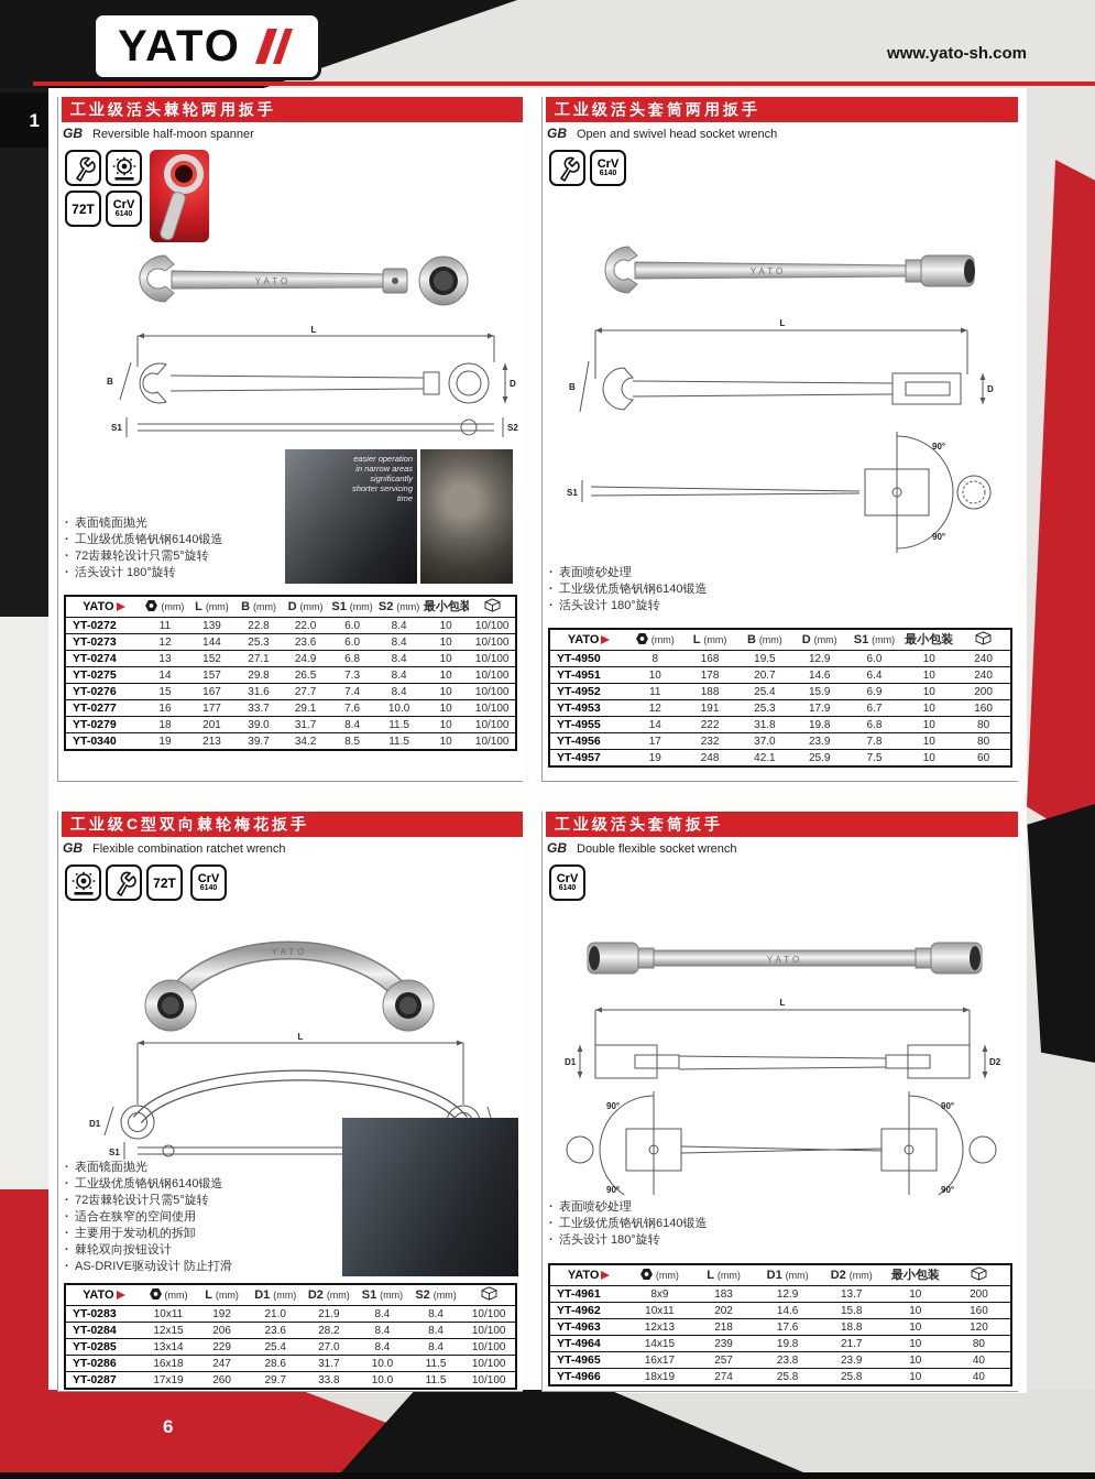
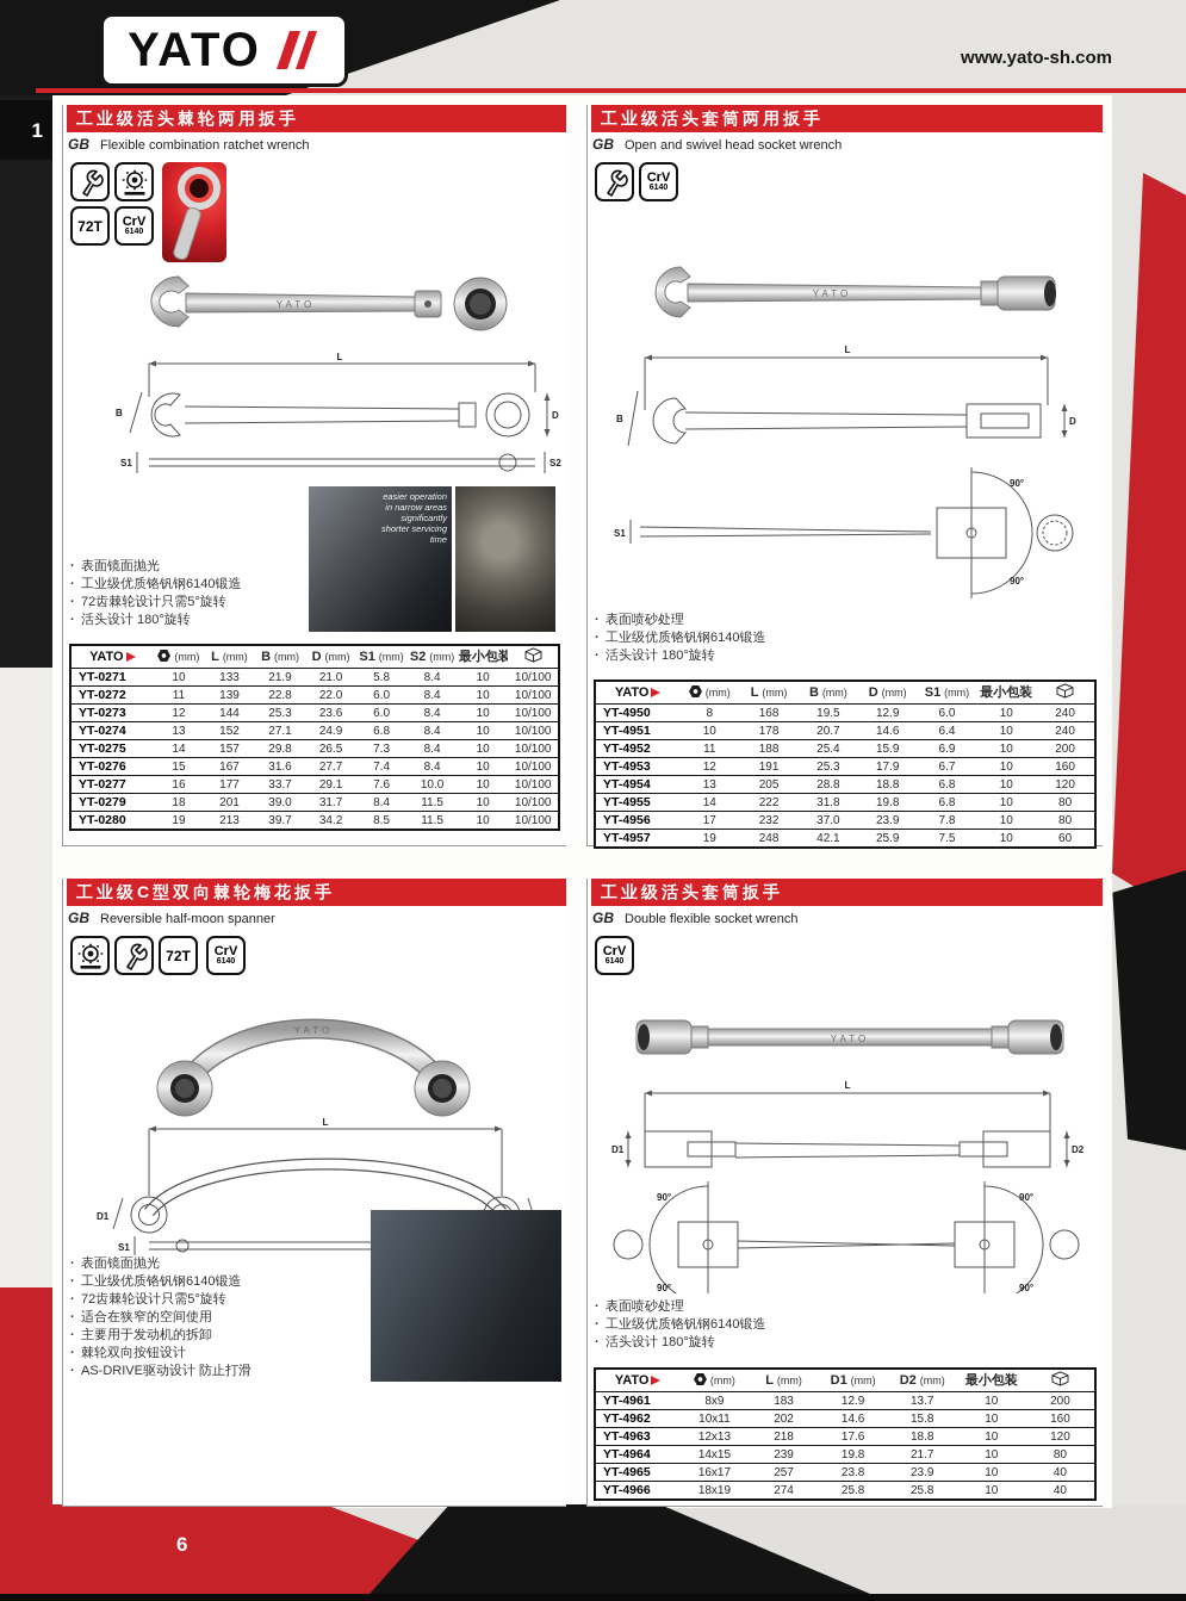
  YATO
  www.yato-sh.com
  1
  6
  工业级活头棘轮两用扳手
- GB Reversible half-moon spanner
+ GB Flexible combination ratchet wrench
  72T
  CrV
  YATO
  L
  D
  B
  S1
  S2
  easier operation
  in narrow areas
  significantly
  shorter servicing
  time
  表面镜面抛光
  工业级优质铬钒钢6140锻造
  72齿棘轮设计只需5°旋转
  活头设计 180°旋转
  YATO	(mm)	L (mm)	B (mm)	D (mm)	S1 (mm)	S2 (mm)	最小包装
+ YT-0271	10	133	21.9	21.0	5.8	8.4	10	10/100
  YT-0272	11	139	22.8	22.0	6.0	8.4	10	10/100
  YT-0273	12	144	25.3	23.6	6.0	8.4	10	10/100
  YT-0274	13	152	27.1	24.9	6.8	8.4	10	10/100
  YT-0275	14	157	29.8	26.5	7.3	8.4	10	10/100
  YT-0276	15	167	31.6	27.7	7.4	8.4	10	10/100
  YT-0277	16	177	33.7	29.1	7.6	10.0	10	10/100
  YT-0279	18	201	39.0	31.7	8.4	11.5	10	10/100
- YT-0340	19	213	39.7	34.2	8.5	11.5	10	10/100
+ YT-0280	19	213	39.7	34.2	8.5	11.5	10	10/100
  工业级活头套筒两用扳手
  GB Open and swivel head socket wrench
  CrV
  YATO
  L
  D
  B
  S1
  90°
  90°
  表面喷砂处理
  工业级优质铬钒钢6140锻造
  活头设计 180°旋转
  YATO	(mm)	L (mm)	B (mm)	D (mm)	S1 (mm)	最小包装
  YT-4950	8	168	19.5	12.9	6.0	10	240
  YT-4951	10	178	20.7	14.6	6.4	10	240
  YT-4952	11	188	25.4	15.9	6.9	10	200
  YT-4953	12	191	25.3	17.9	6.7	10	160
+ YT-4954	13	205	28.8	18.8	6.8	10	120
  YT-4955	14	222	31.8	19.8	6.8	10	80
  YT-4956	17	232	37.0	23.9	7.8	10	80
  YT-4957	19	248	42.1	25.9	7.5	10	60
  工业级C型双向棘轮梅花扳手
- GB Flexible combination ratchet wrench
+ GB Reversible half-moon spanner
  72T
  CrV
  YATO
  L
  D1
  S1
  表面镜面抛光
  工业级优质铬钒钢6140锻造
  72齿棘轮设计只需5°旋转
  适合在狭窄的空间使用
  主要用于发动机的拆卸
  棘轮双向按钮设计
  AS-DRIVE驱动设计 防止打滑
- YATO	(mm)	L (mm)	D1 (mm)	D2 (mm)	S1 (mm)	S2 (mm)
- YT-0283	10x11	192	21.0	21.9	8.4	8.4	10/100
- YT-0284	12x15	206	23.6	28.2	8.4	8.4	10/100
- YT-0285	13x14	229	25.4	27.0	8.4	8.4	10/100
- YT-0286	16x18	247	28.6	31.7	10.0	11.5	10/100
- YT-0287	17x19	260	29.7	33.8	10.0	11.5	10/100
  工业级活头套筒扳手
  GB Double flexible socket wrench
  CrV
  YATO
  L
  D1
  D2
  90°
  90°
  90°
  90°
  表面喷砂处理
  工业级优质铬钒钢6140锻造
  活头设计 180°旋转
  YATO	(mm)	L (mm)	D1 (mm)	D2 (mm)	最小包装
  YT-4961	8x9	183	12.9	13.7	10	200
  YT-4962	10x11	202	14.6	15.8	10	160
  YT-4963	12x13	218	17.6	18.8	10	120
  YT-4964	14x15	239	19.8	21.7	10	80
  YT-4965	16x17	257	23.8	23.9	10	40
  YT-4966	18x19	274	25.8	25.8	10	40
